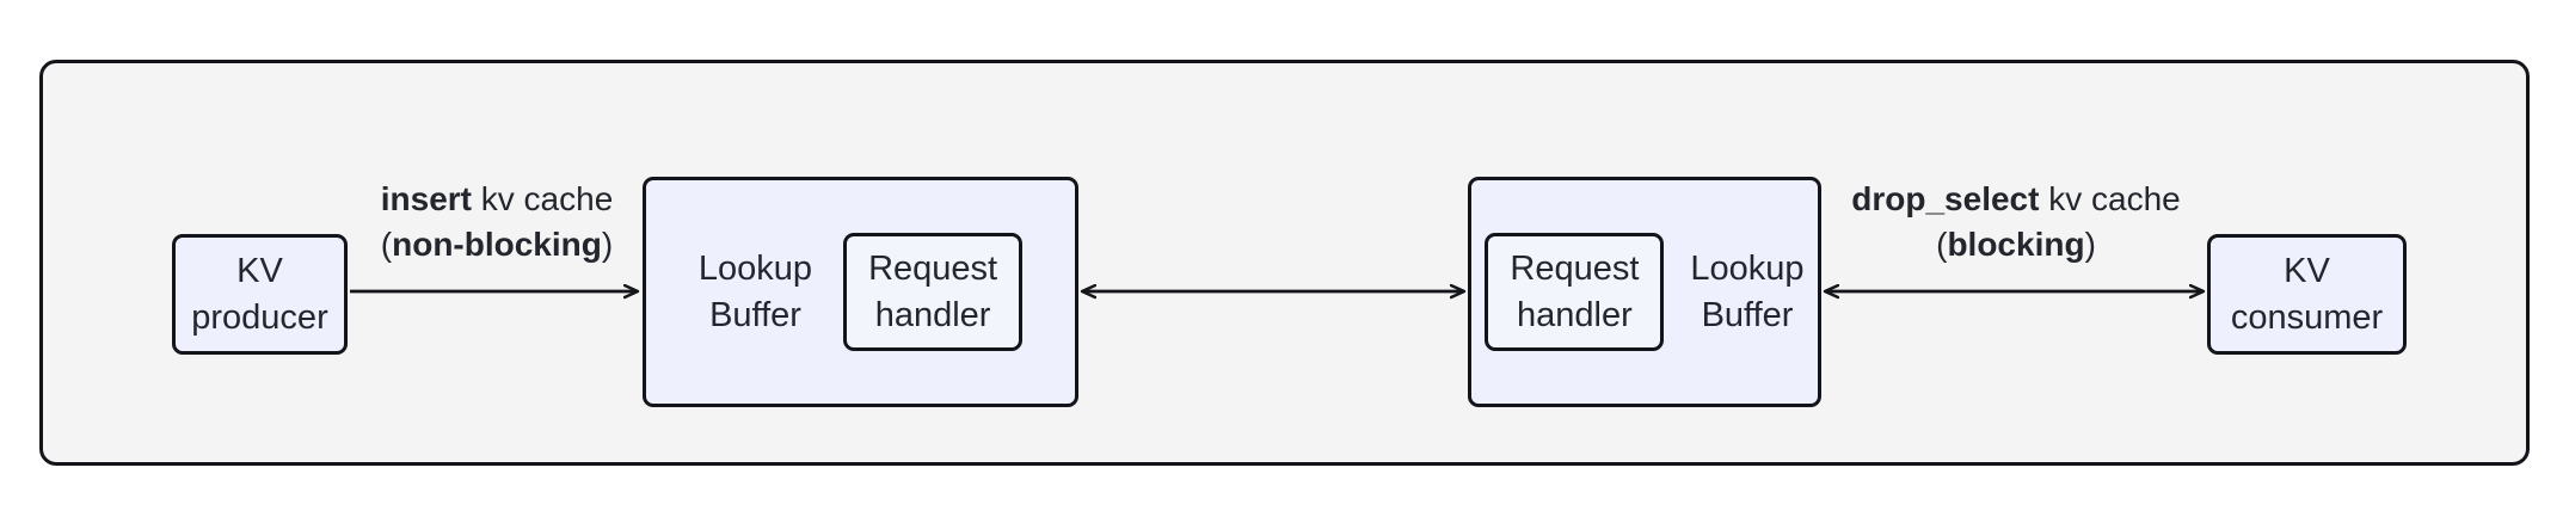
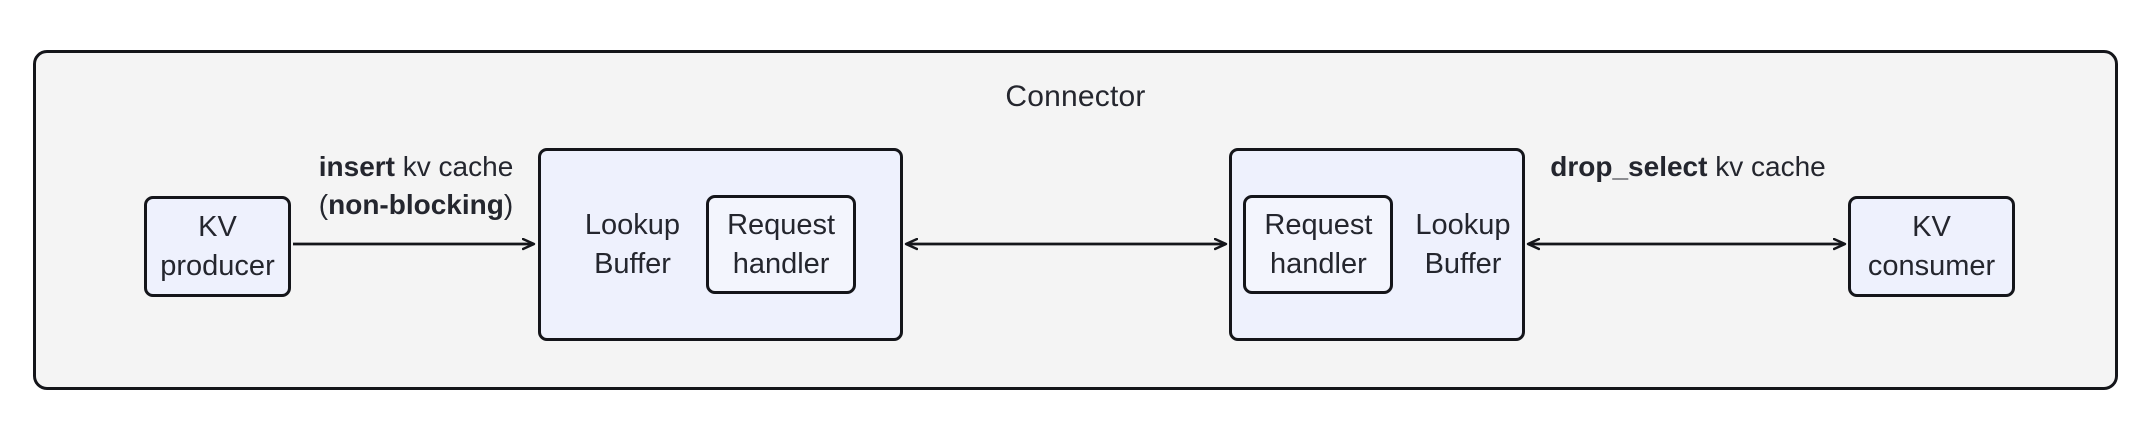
+ Connector
  KV
  producer
  Lookup
  Buffer
  Request
  handler
  Request
  handler
  Lookup
  Buffer
  KV
  consumer
  insert kv cache
  (non-blocking)
  drop_select kv cache
- (blocking)
